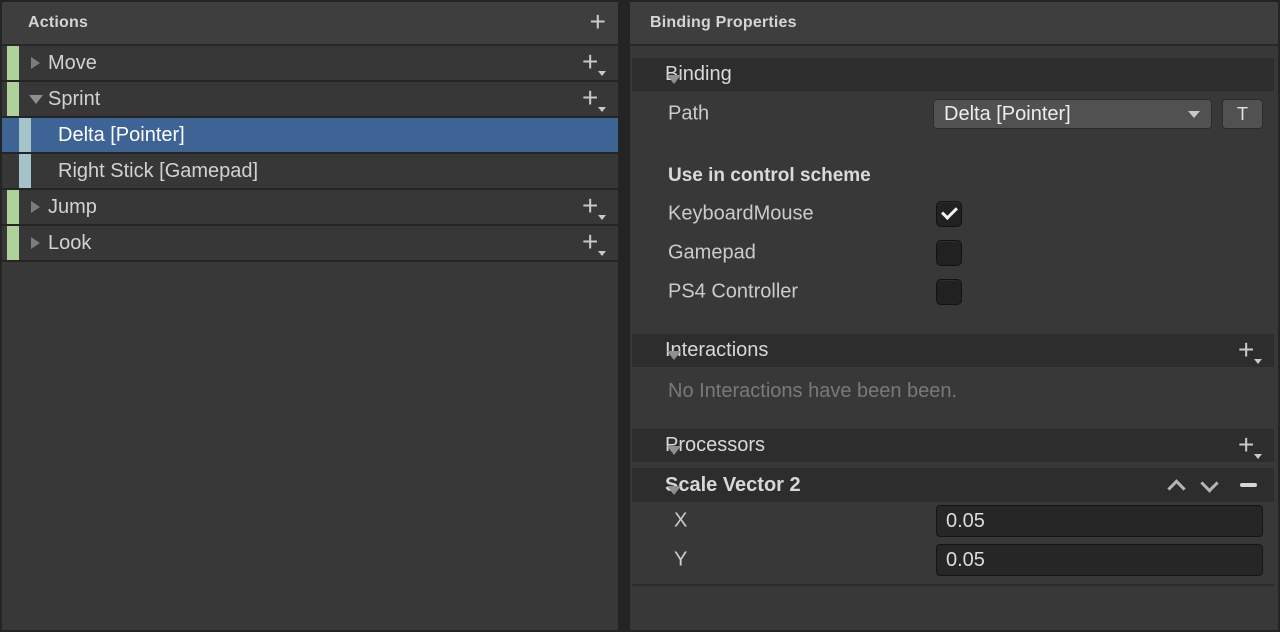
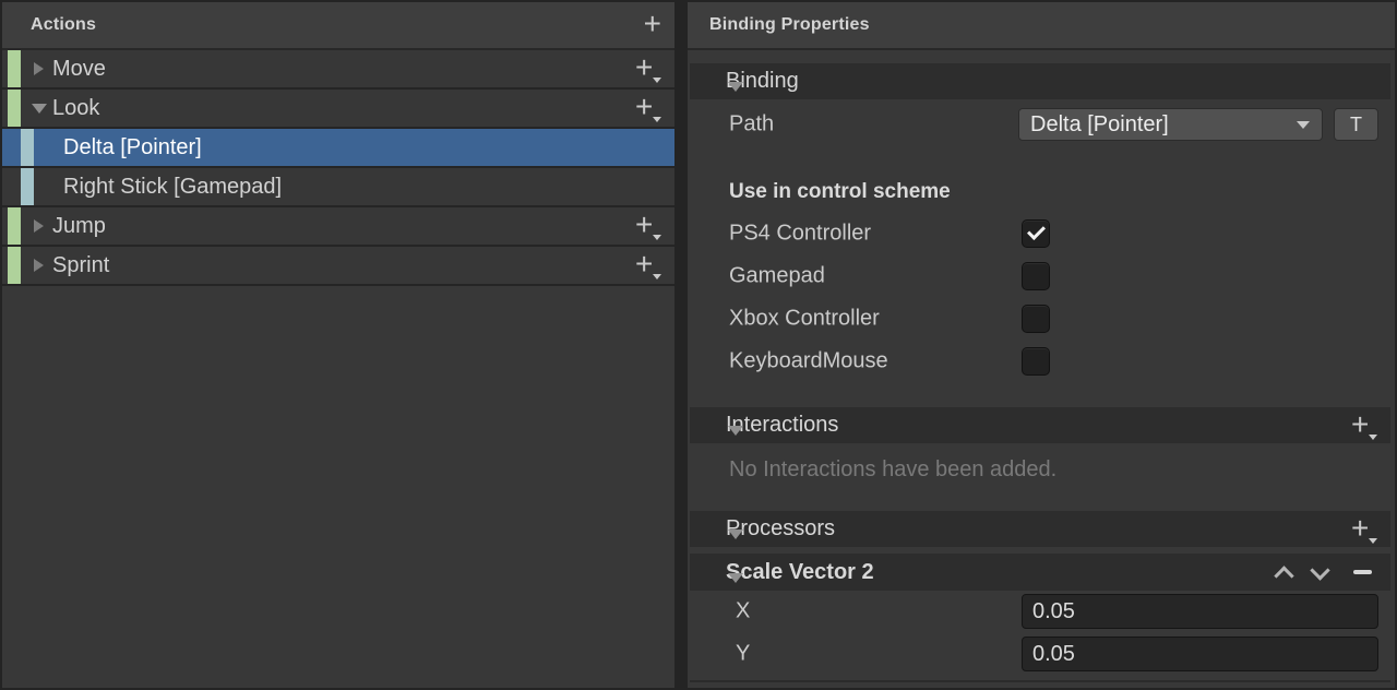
  Actions
  +
  Move
  +
- Sprint
+ Look
  +
  Delta [Pointer]
  Right Stick [Gamepad]
  Jump
  +
- Look
+ Sprint
  +
  Binding Properties
  Binding
  Path
  Delta [Pointer]
  T
  Use in control scheme
- KeyboardMouse
+ PS4 Controller
  Gamepad
+ Xbox Controller
- PS4 Controller
+ KeyboardMouse
  Interactions
  +
- No Interactions have been been.
+ No Interactions have been added.
  Processors
  +
  Scale Vector 2
  X
  0.05
  Y
  0.05
